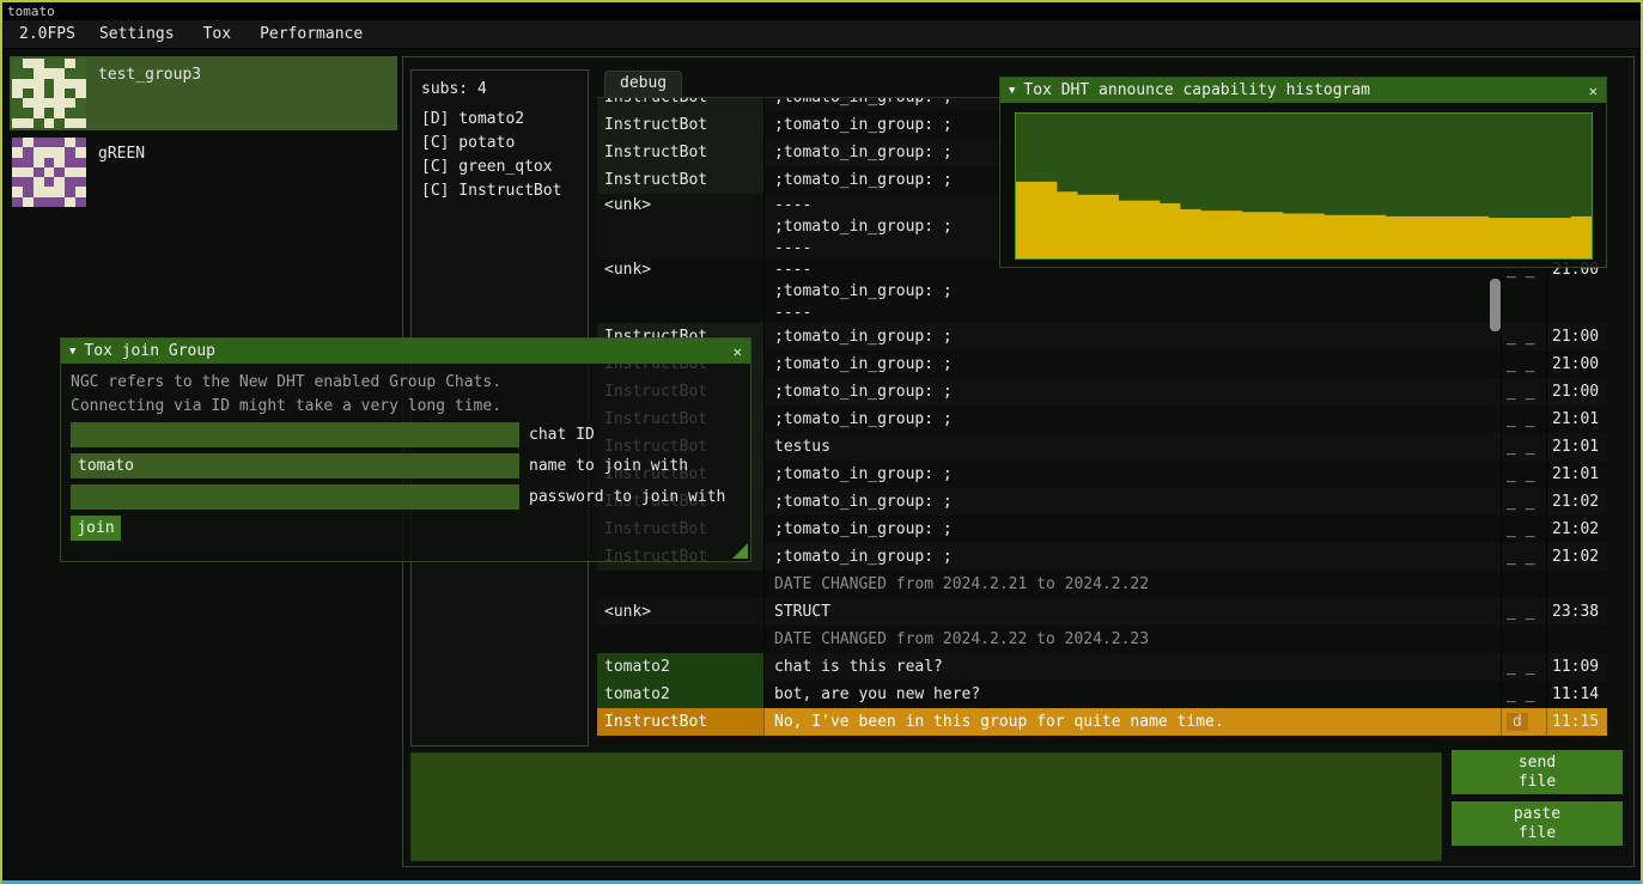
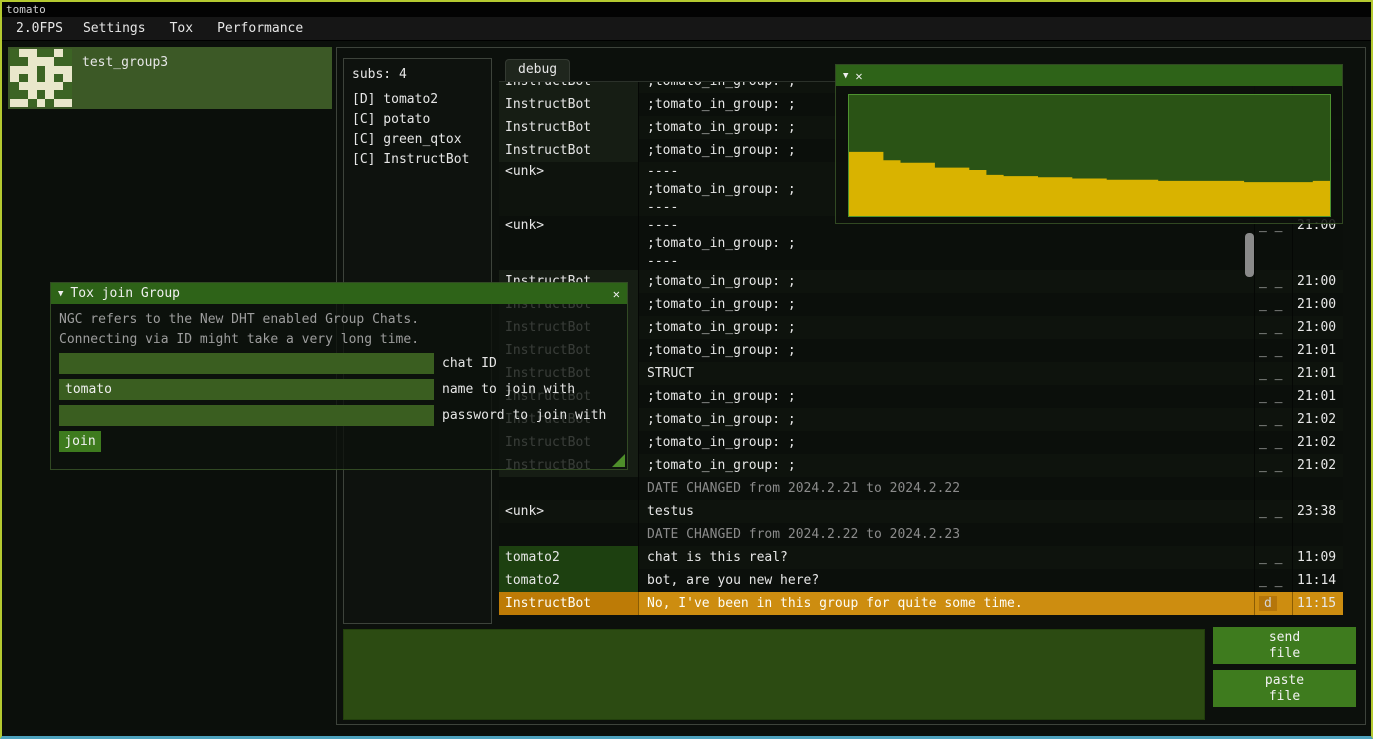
  tomato
  2.0FPS
  Settings
  Tox
  Performance
  test_group3
- gREEN
  subs: 4
  [D] tomato2
  [C] potato
  [C] green_qtox
  [C] InstructBot
  debug
  InstructBot
  ;tomato_in_group: ;
  InstructBot
  ;tomato_in_group: ;
  InstructBot
  ;tomato_in_group: ;
  InstructBot
  ;tomato_in_group: ;
  <unk>
  ----
  ;tomato_in_group: ;
  ----
  <unk>
  ----
  ;tomato_in_group: ;
  ----
  _ _
  21:00
  InstructBot
  ;tomato_in_group: ;
  _ _
  21:00
  InstructBot
  ;tomato_in_group: ;
  _ _
  21:00
  InstructBot
  ;tomato_in_group: ;
  _ _
  21:00
  InstructBot
  ;tomato_in_group: ;
  _ _
  21:01
  InstructBot
- testus
+ STRUCT
  _ _
  21:01
  InstructBot
  ;tomato_in_group: ;
  _ _
  21:01
  InstructBot
  ;tomato_in_group: ;
  _ _
  21:02
  InstructBot
  ;tomato_in_group: ;
  _ _
  21:02
  InstructBot
  ;tomato_in_group: ;
  _ _
  21:02
  DATE CHANGED from 2024.2.21 to 2024.2.22
  <unk>
- STRUCT
+ testus
  _ _
  23:38
  DATE CHANGED from 2024.2.22 to 2024.2.23
  tomato2
  chat is this real?
  _ _
  11:09
  tomato2
  bot, are you new here?
  _ _
  11:14
  InstructBot
- No, I've been in this group for quite name time.
+ No, I've been in this group for quite some time.
  d
  11:15
  send
  file
  paste
  file
  ▼
  Tox join Group
  ✕
  NGC refers to the New DHT enabled Group Chats.
  Connecting via ID might take a very long time.
  chat ID
  tomato
  name to join with
  password to join with
  join
  ▼
- Tox DHT announce capability histogram
  ✕
